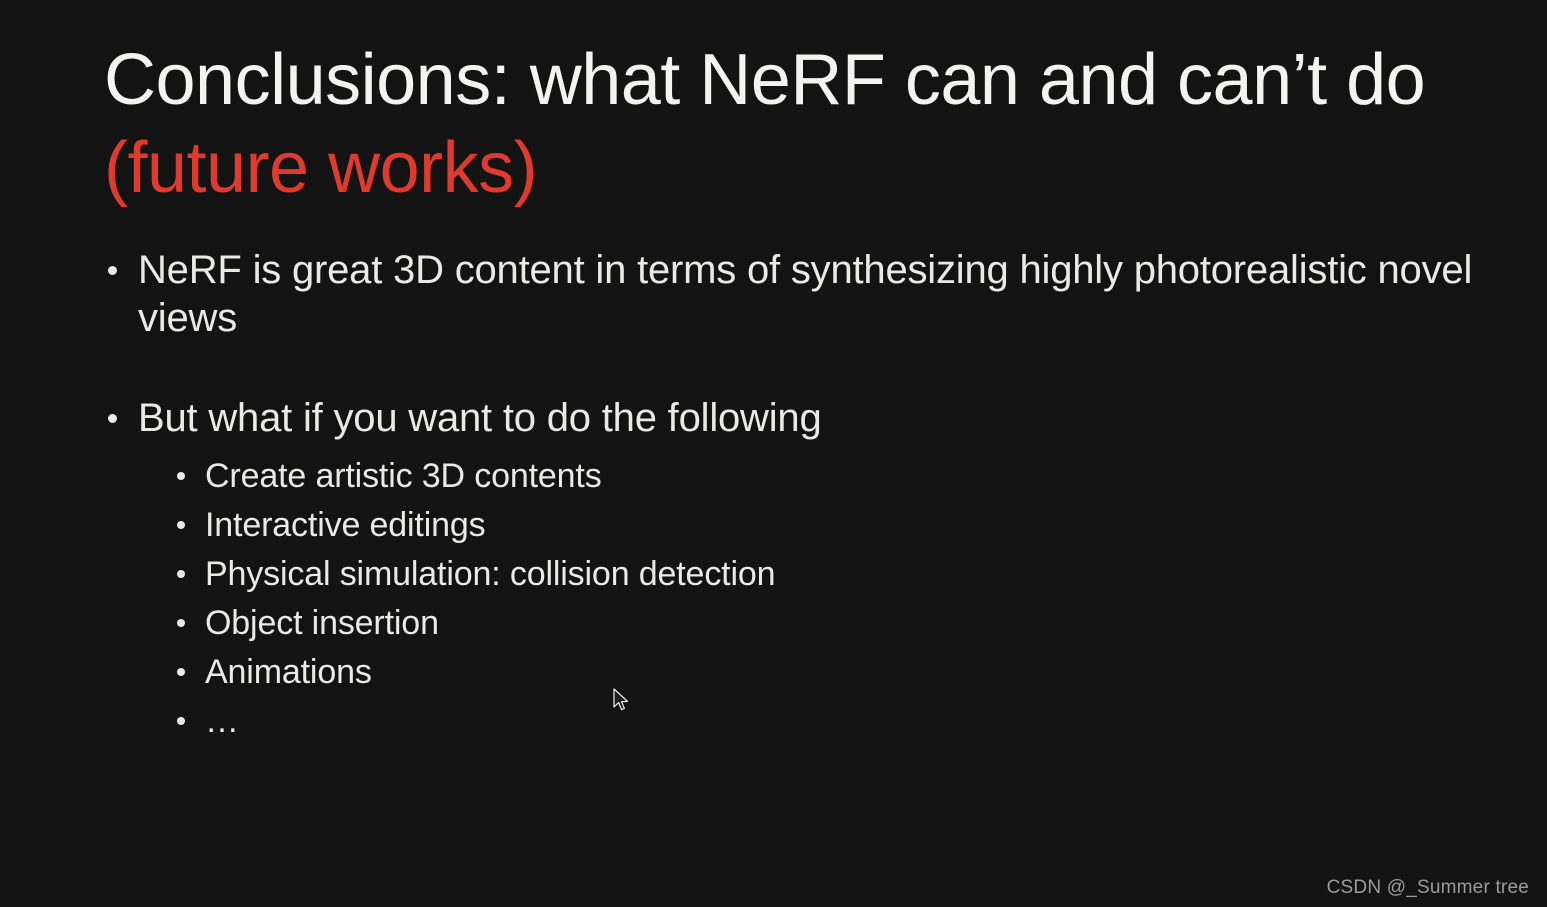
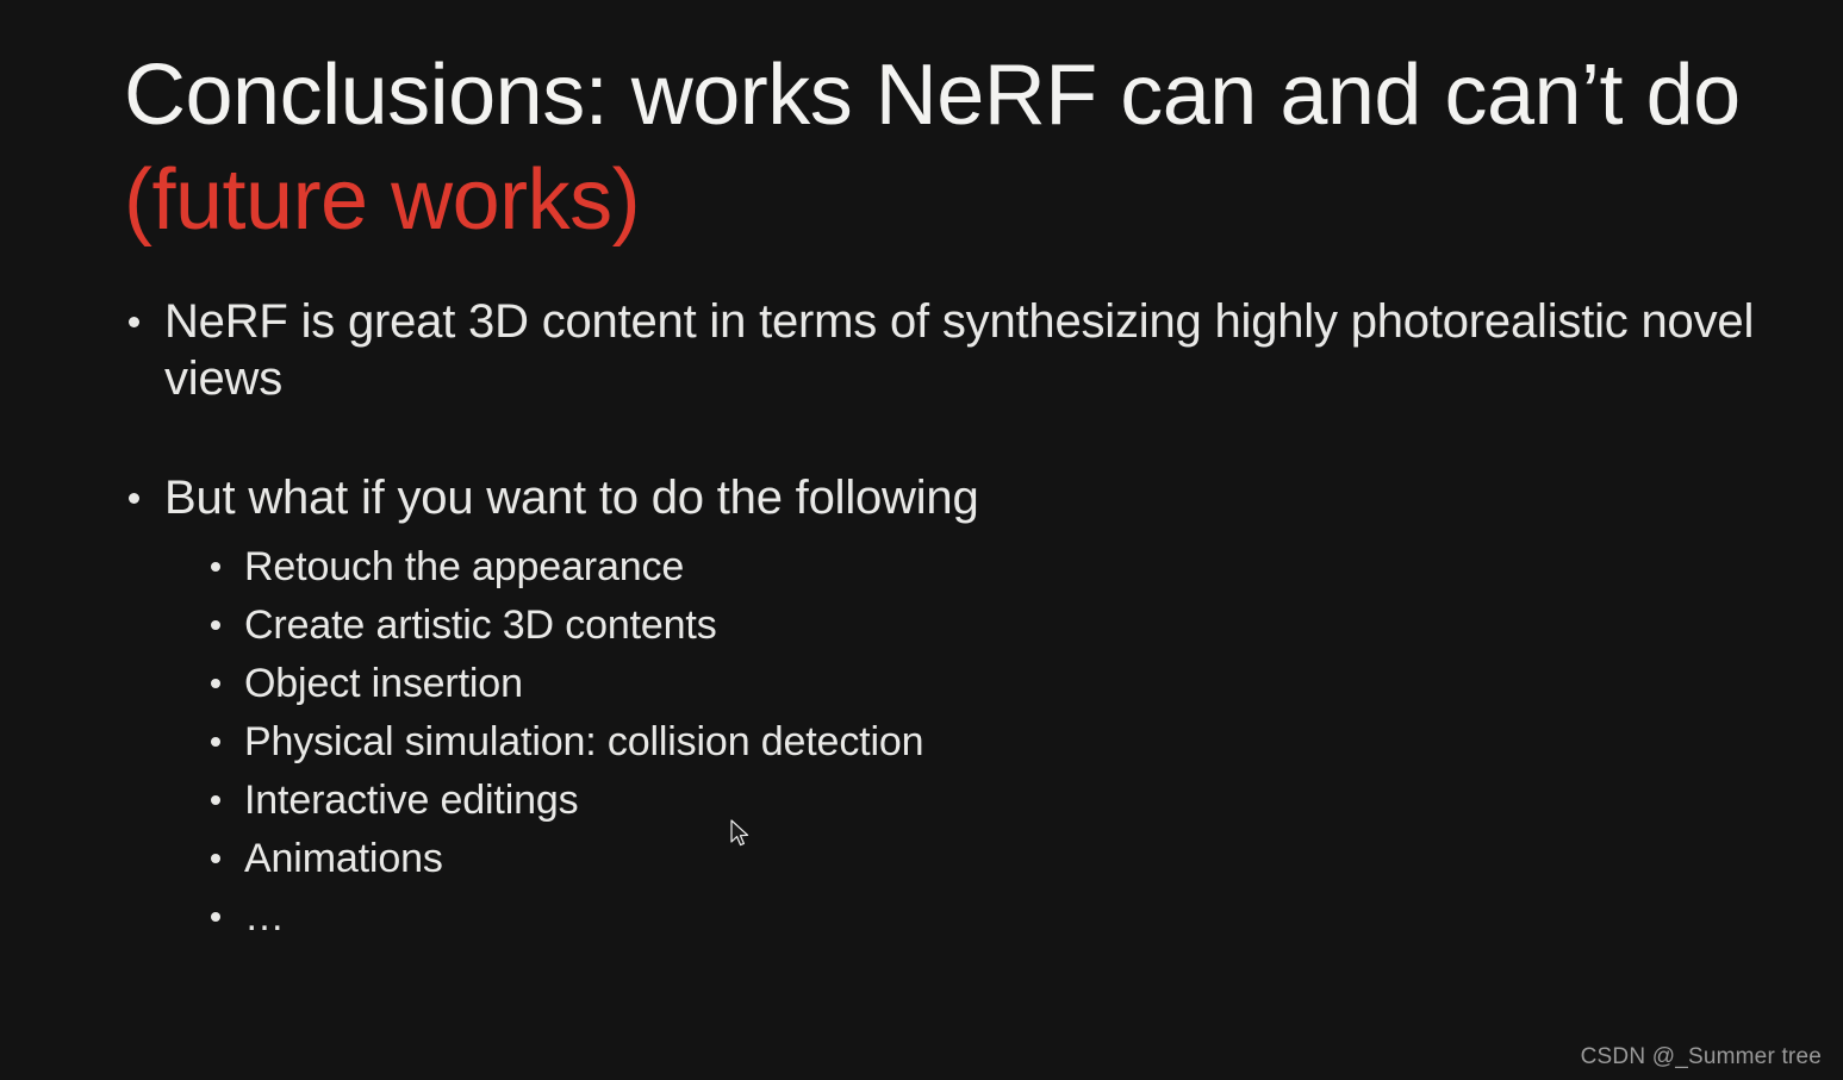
- Conclusions: what NeRF can and can’t do
+ Conclusions: works NeRF can and can’t do
  (future works)
  NeRF is great 3D content in terms of synthesizing highly photorealistic novel views
  But what if you want to do the following
+ Retouch the appearance
  Create artistic 3D contents
- Interactive editings
+ Object insertion
  Physical simulation: collision detection
- Object insertion
+ Interactive editings
  Animations
  …
  CSDN @_Summer tree
